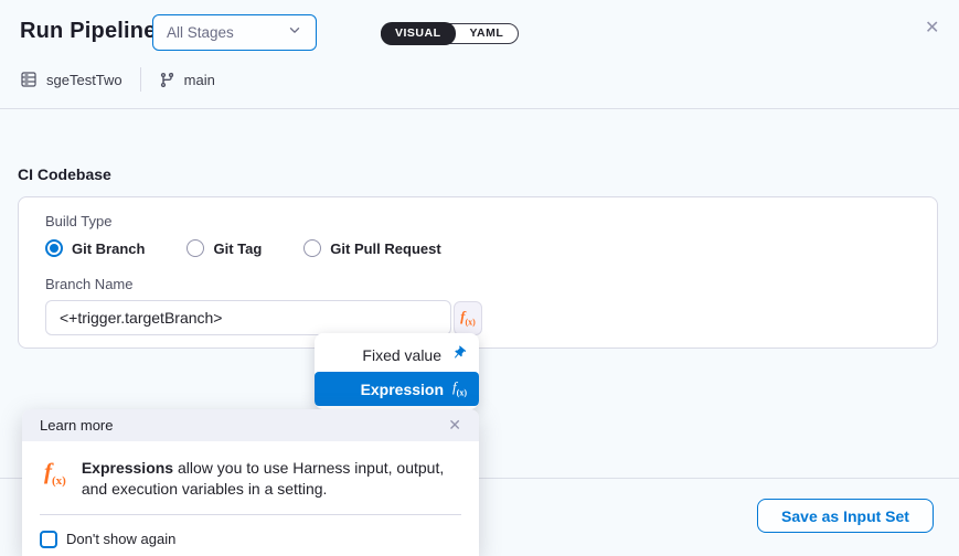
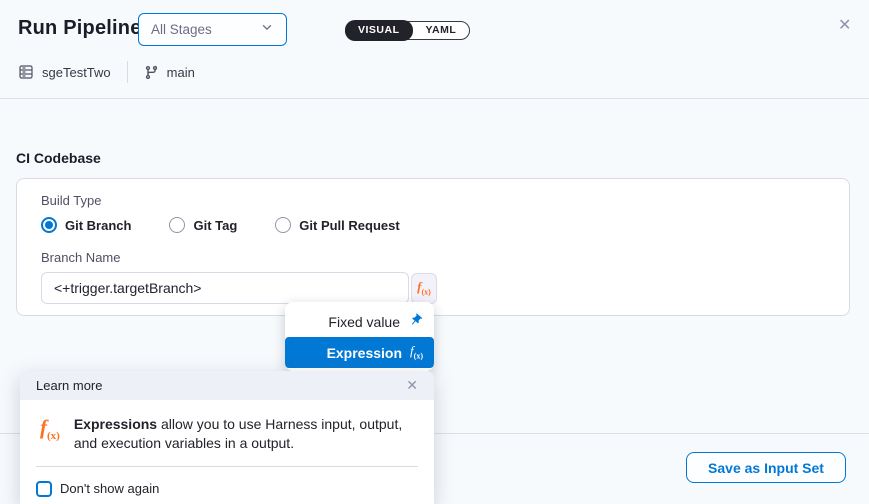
  Run Pipeline
  All Stages
  VISUAL
  YAML
  ✕
  sgeTestTwo
  main
  CI Codebase
  Build Type
  Git Branch
  Git Tag
  Git Pull Request
  Branch Name
  <+trigger.targetBranch>
  f(x)
  Fixed value
  Expression
  f(x)
  Save as Input Set
  Learn more
  ✕
  f(x)
- Expressions allow you to use Harness input, output, and execution variables in a setting.
+ Expressions allow you to use Harness input, output, and execution variables in a output.
  Don't show again
